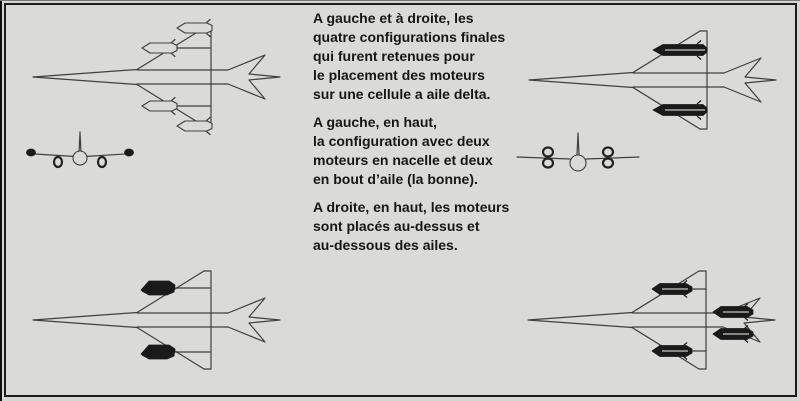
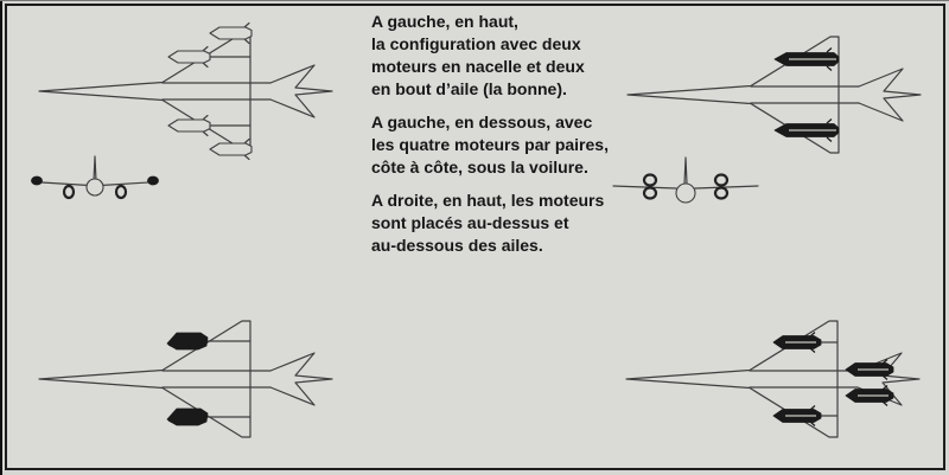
- A gauche et à droite, les
- quatre configurations finales
- qui furent retenues pour
- le placement des moteurs
- sur une cellule a aile delta.
  A gauche, en haut,
  la configuration avec deux
  moteurs en nacelle et deux
  en bout d’aile (la bonne).
+ A gauche, en dessous, avec
+ les quatre moteurs par paires,
+ côte à côte, sous la voilure.
  A droite, en haut, les moteurs
  sont placés au-dessus et
  au-dessous des ailes.
